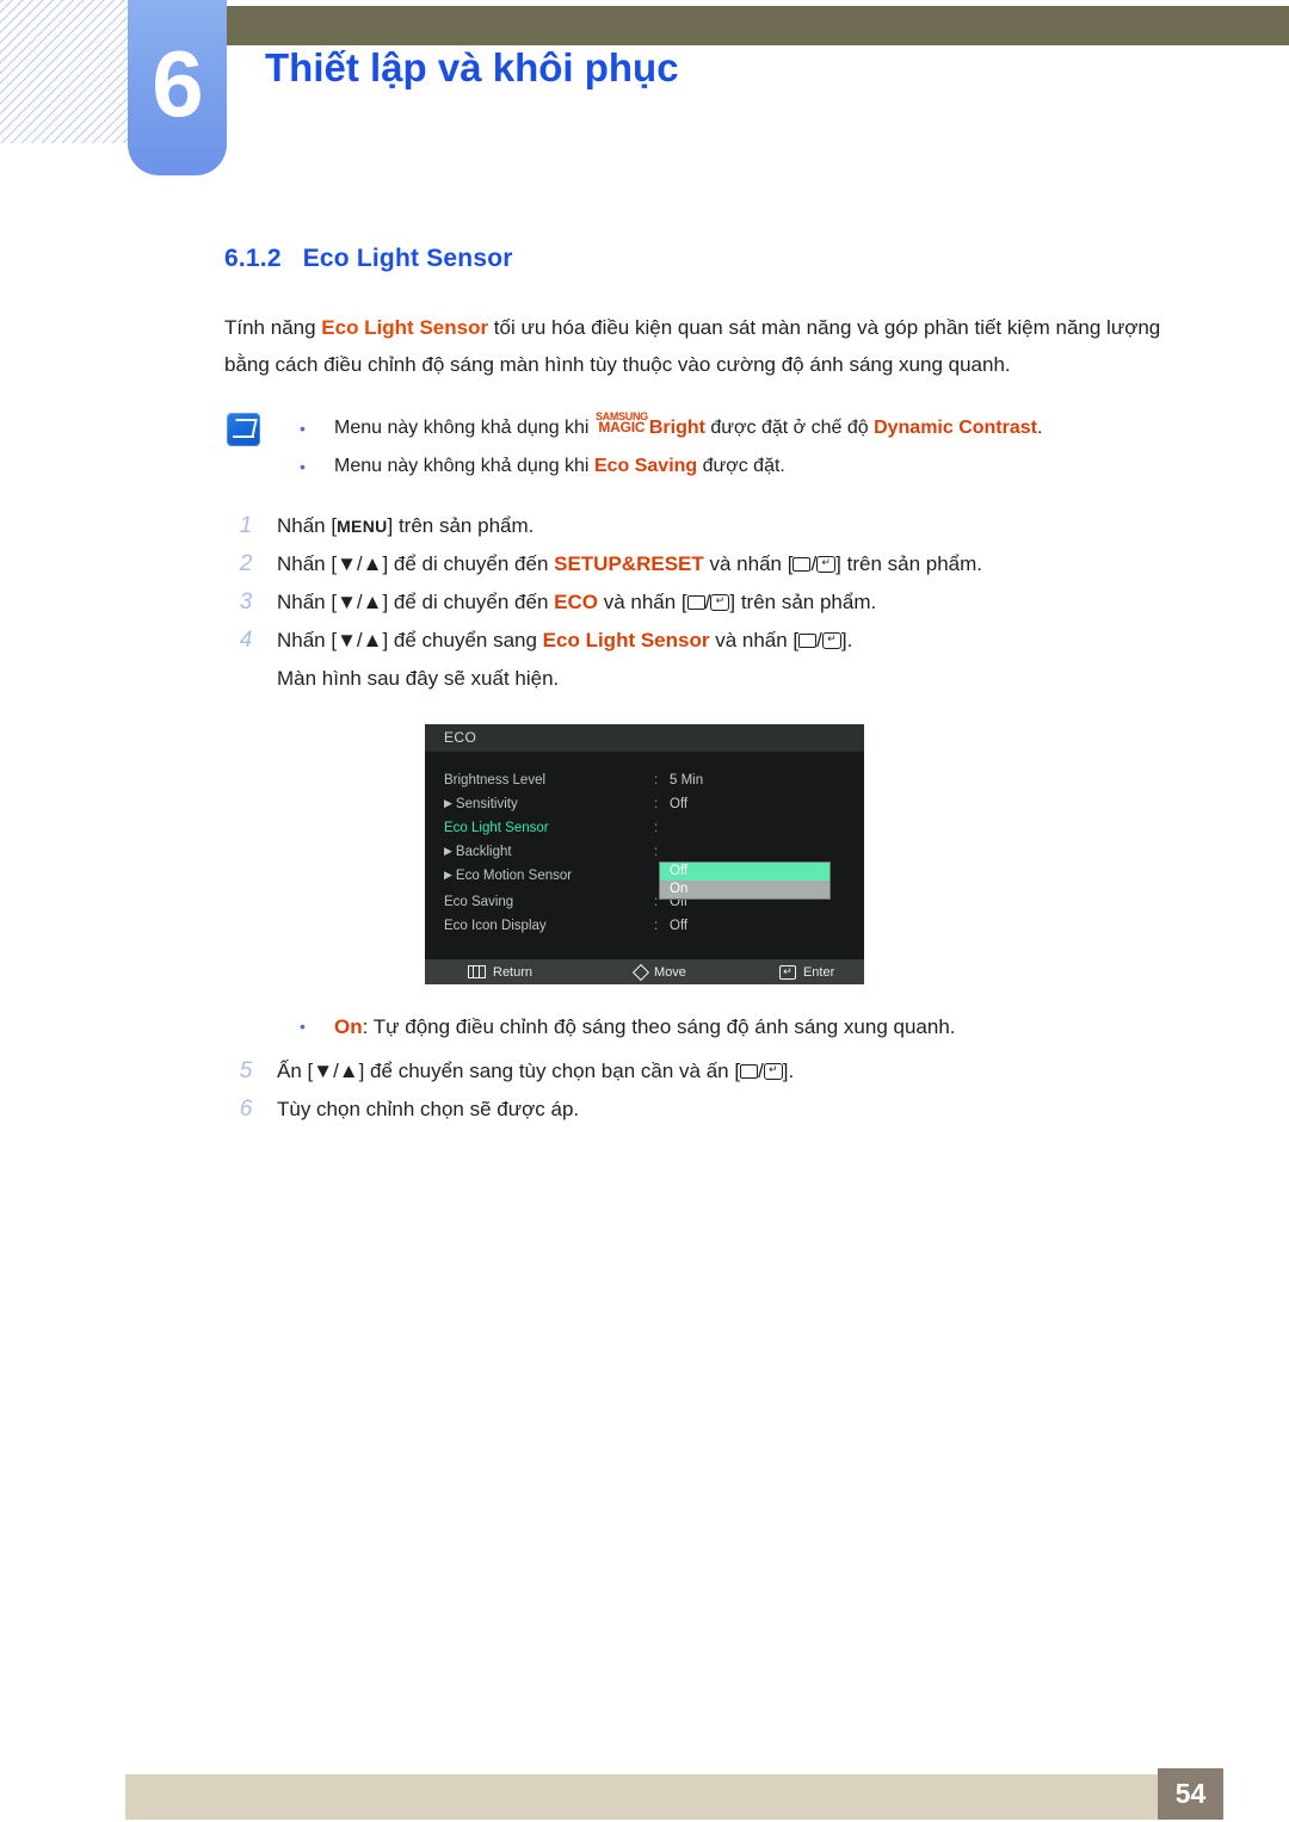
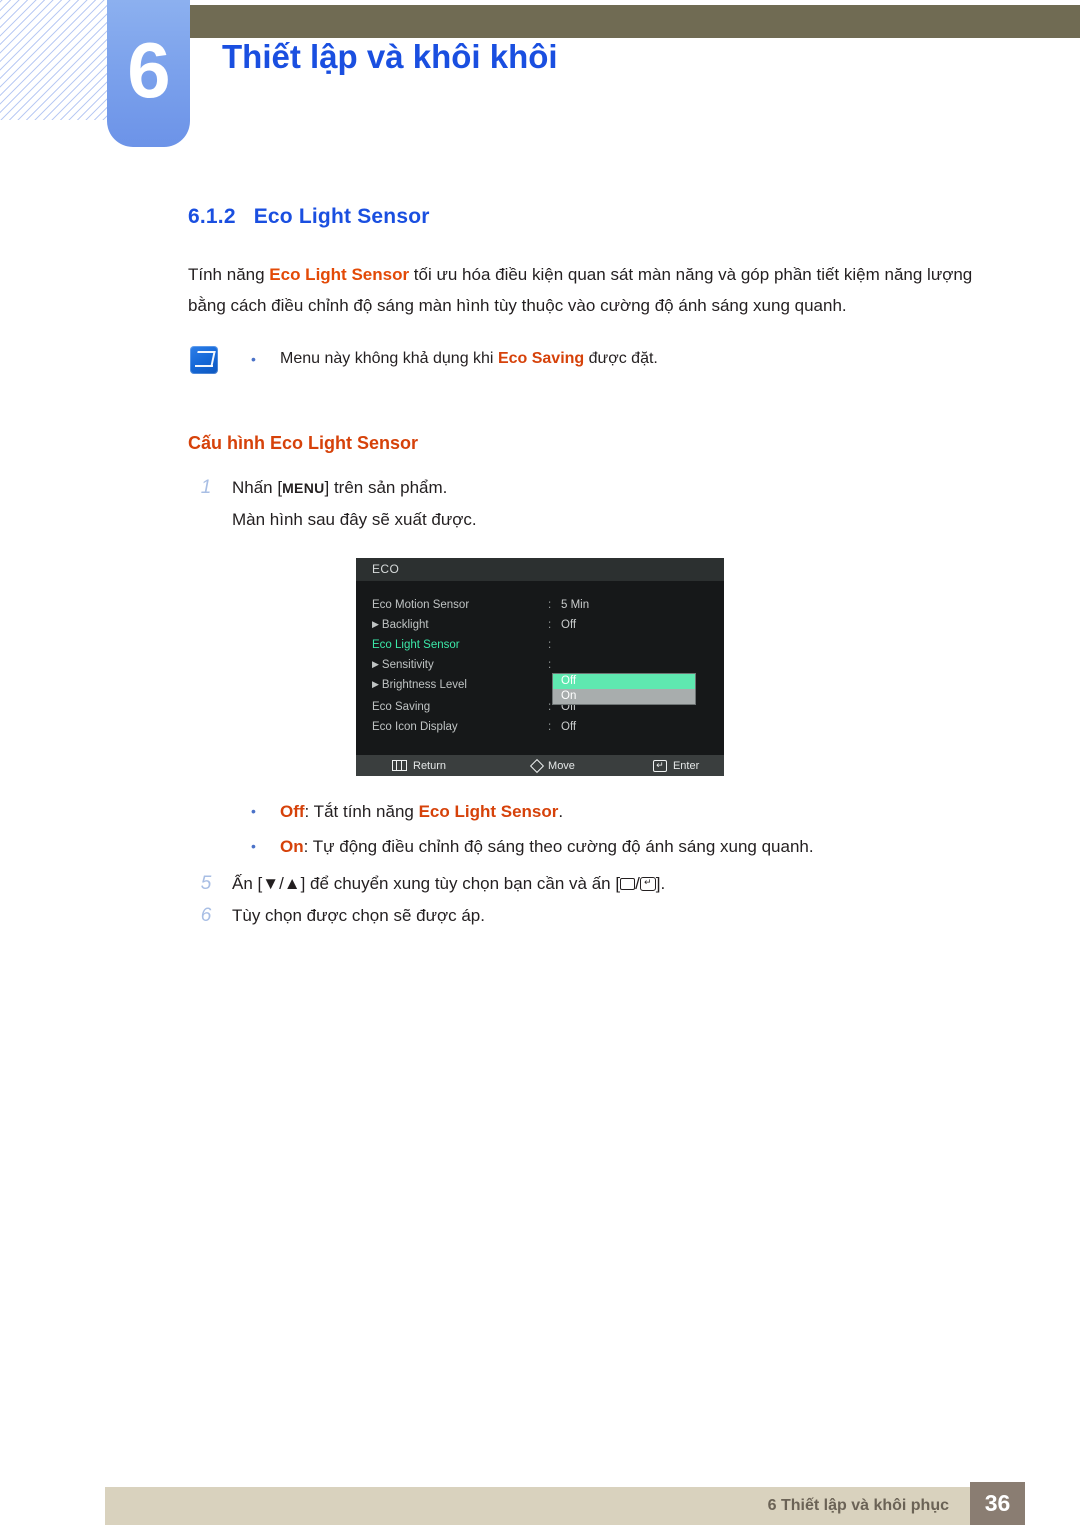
  6
- Thiết lập và khôi phục
+ Thiết lập và khôi khôi
  6.1.2 Eco Light Sensor
  Tính năng Eco Light Sensor tối ưu hóa điều kiện quan sát màn năng và góp phần tiết kiệm năng lượng bằng cách điều chỉnh độ sáng màn hình tùy thuộc vào cường độ ánh sáng xung quanh.
- Menu này không khả dụng khi
- SAMSUNG
- MAGIC
- Bright được đặt ở chế độ Dynamic Contrast.
  Menu này không khả dụng khi Eco Saving được đặt.
+ Cấu hình Eco Light Sensor
  1
  Nhấn [MENU] trên sản phẩm.
- 2
- Nhấn [▼/▲] để di chuyển đến SETUP&RESET và nhấn [ / ↵ ] trên sản phẩm.
- 3
- Nhấn [▼/▲] để di chuyển đến ECO và nhấn [ / ↵ ] trên sản phẩm.
- 4
- Nhấn [▼/▲] để chuyển sang Eco Light Sensor và nhấn [ / ↵ ].
- Màn hình sau đây sẽ xuất hiện.
+ Màn hình sau đây sẽ xuất được.
  ECO
- Brightness Level
+ Eco Motion Sensor
  :
  5 Min
- ▶ Sensitivity
+ ▶ Backlight
  :
  Off
  Eco Light Sensor
  :
- ▶ Backlight
+ ▶ Sensitivity
  :
- ▶ Eco Motion Sensor
+ ▶ Brightness Level
  Eco Saving
  :
  Off
  Eco Icon Display
  :
  Off
  Off
  On
  Return
  Move
  ↵
  Enter
+ Off: Tắt tính năng Eco Light Sensor.
- On: Tự động điều chỉnh độ sáng theo sáng độ ánh sáng xung quanh.
+ On: Tự động điều chỉnh độ sáng theo cường độ ánh sáng xung quanh.
  5
- Ấn [▼/▲] để chuyển sang tùy chọn bạn cần và ấn [ / ↵ ].
+ Ấn [▼/▲] để chuyển xung tùy chọn bạn cần và ấn [ / ↵ ].
  6
- Tùy chọn chỉnh chọn sẽ được áp.
+ Tùy chọn được chọn sẽ được áp.
+ 6 Thiết lập và khôi phục
- 54
+ 36
